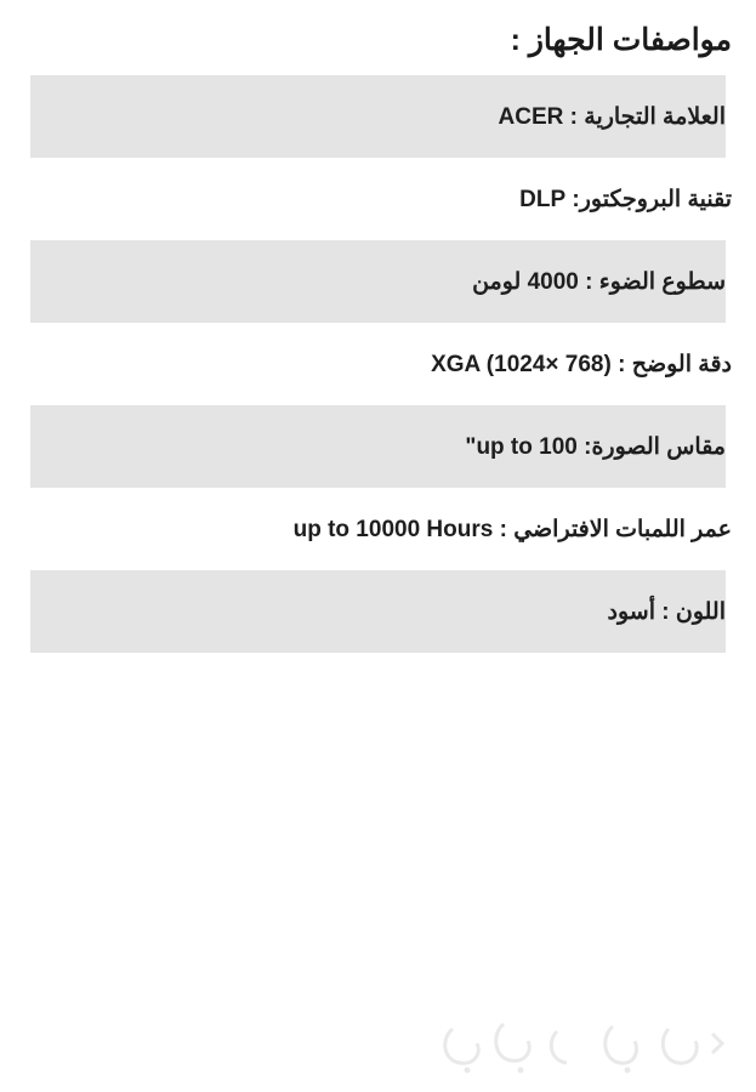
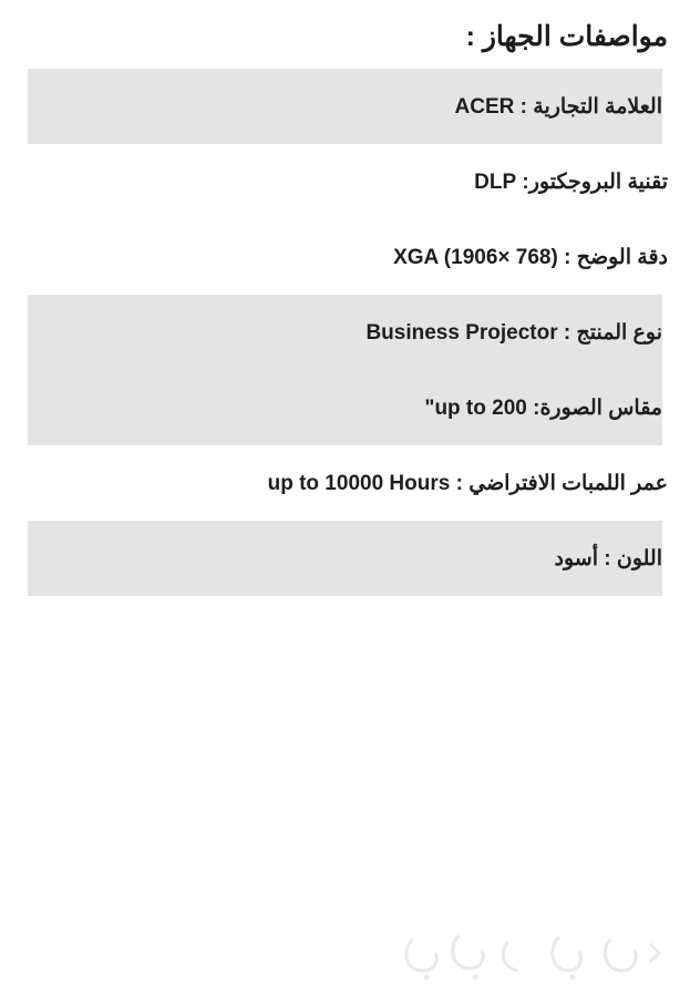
  مواصفات الجهاز :
  العلامة التجارية : ACER
  تقنية البروجكتور: DLP
- سطوع الضوء : 4000 لومن
- دقة الوضح : XGA (1024× 768)
+ دقة الوضح : XGA (1906× 768)
+ نوع المنتج : Business Projector
- مقاس الصورة: up to 100"
+ مقاس الصورة: up to 200"
  عمر اللمبات الافتراضي : up to 10000 Hours
  اللون : أسود
